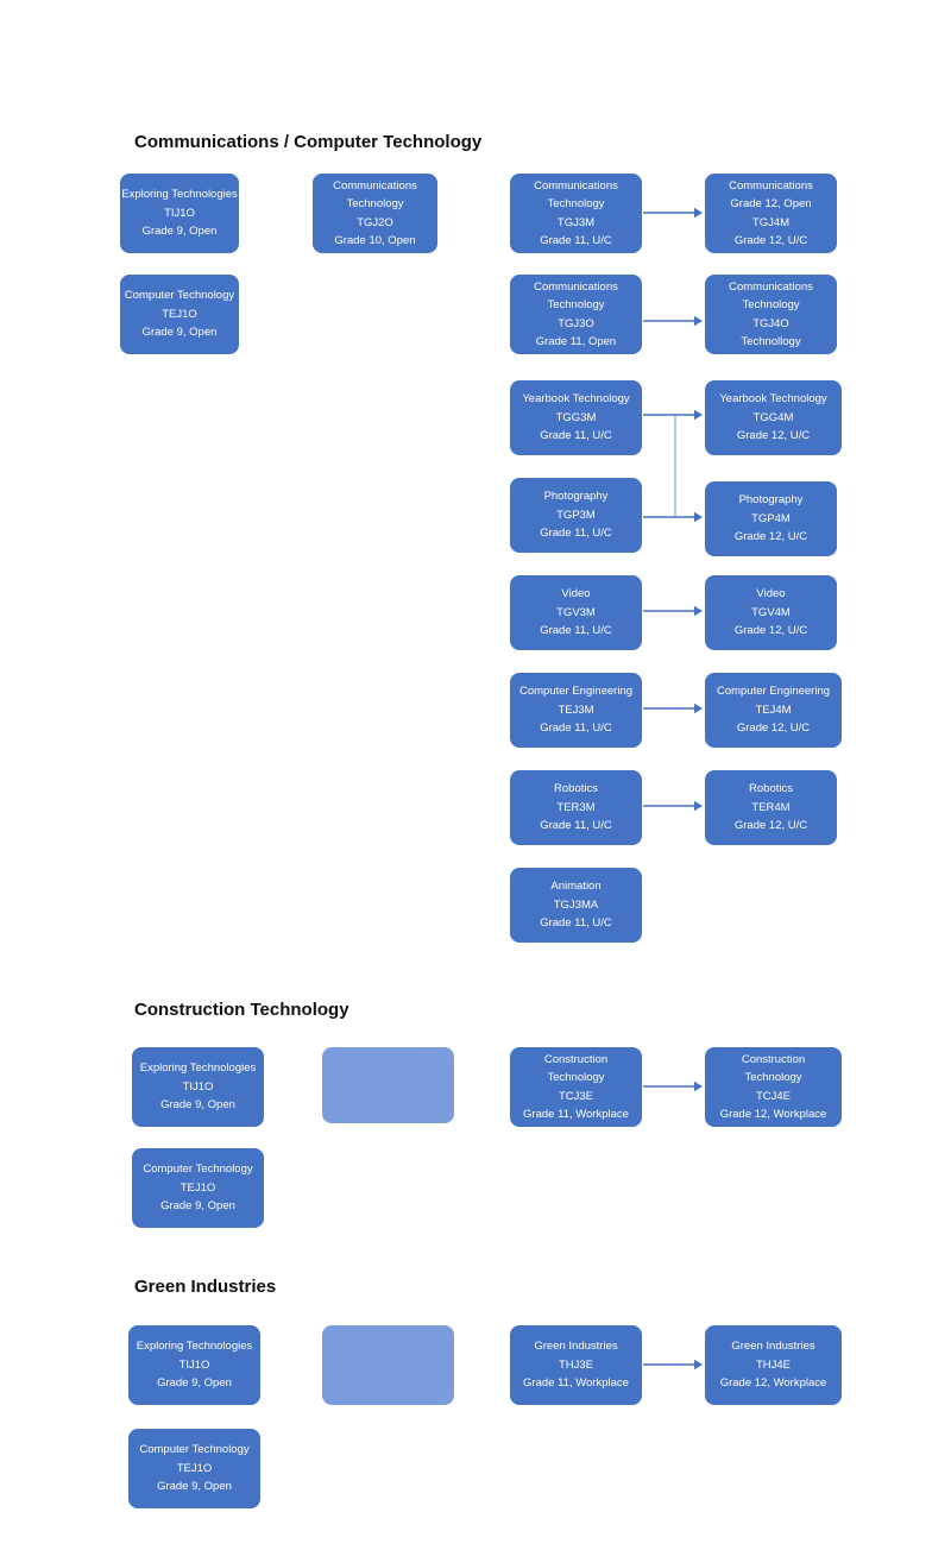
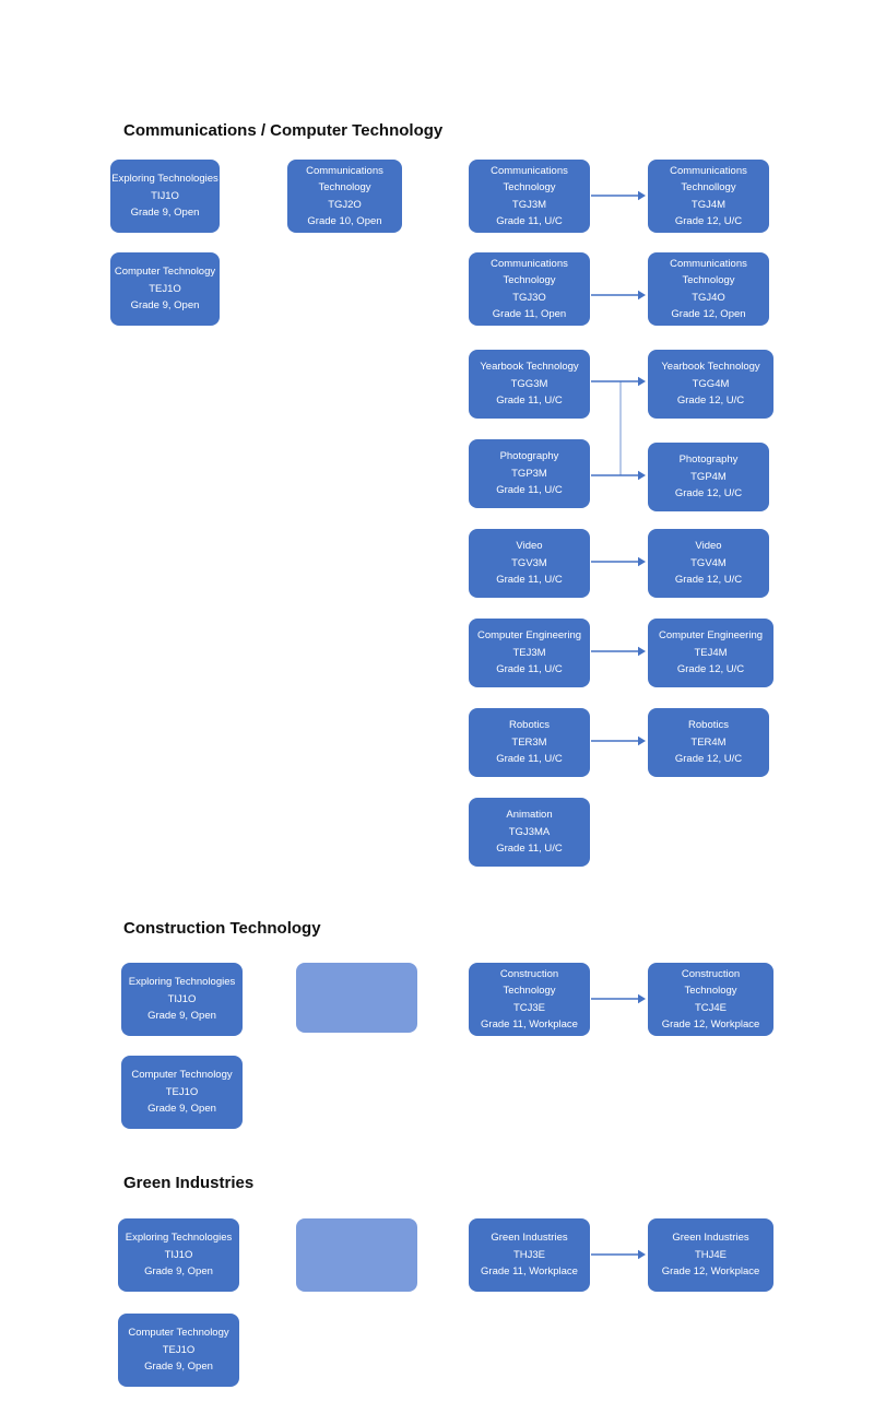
  Communications / Computer Technology
  Exploring Technologies
  TIJ1O
  Grade 9, Open
  Computer Technology
  TEJ1O
  Grade 9, Open
  Communications
  Technology
  TGJ2O
  Grade 10, Open
  Communications
  Technology
  TGJ3M
  Grade 11, U/C
  Communications
- Grade 12, Open
+ Technollogy
  TGJ4M
  Grade 12, U/C
  Communications
  Technology
  TGJ3O
  Grade 11, Open
  Communications
  Technology
  TGJ4O
- Technollogy
+ Grade 12, Open
  Yearbook Technology
  TGG3M
  Grade 11, U/C
  Yearbook Technology
  TGG4M
  Grade 12, U/C
  Photography
  TGP3M
  Grade 11, U/C
  Photography
  TGP4M
  Grade 12, U/C
  Video
  TGV3M
  Grade 11, U/C
  Video
  TGV4M
  Grade 12, U/C
  Computer Engineering
  TEJ3M
  Grade 11, U/C
  Computer Engineering
  TEJ4M
  Grade 12, U/C
  Robotics
  TER3M
  Grade 11, U/C
  Robotics
  TER4M
  Grade 12, U/C
  Animation
  TGJ3MA
  Grade 11, U/C
  Construction Technology
  Exploring Technologies
  TIJ1O
  Grade 9, Open
  Computer Technology
  TEJ1O
  Grade 9, Open
  Construction
  Technology
  TCJ3E
  Grade 11, Workplace
  Construction
  Technology
  TCJ4E
  Grade 12, Workplace
  Green Industries
  Exploring Technologies
  TIJ1O
  Grade 9, Open
  Computer Technology
  TEJ1O
  Grade 9, Open
  Green Industries
  THJ3E
  Grade 11, Workplace
  Green Industries
  THJ4E
  Grade 12, Workplace
